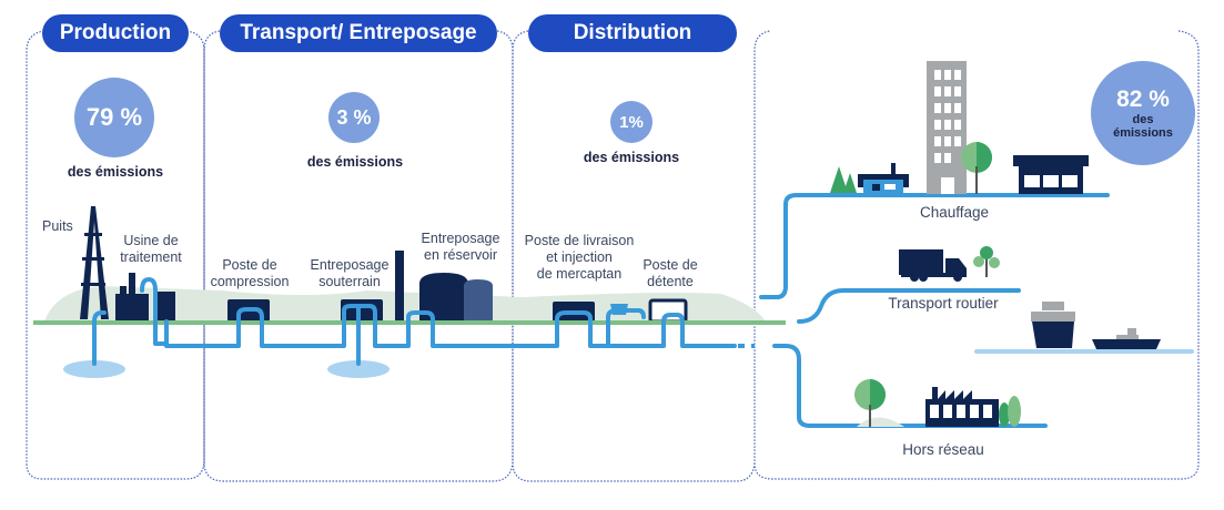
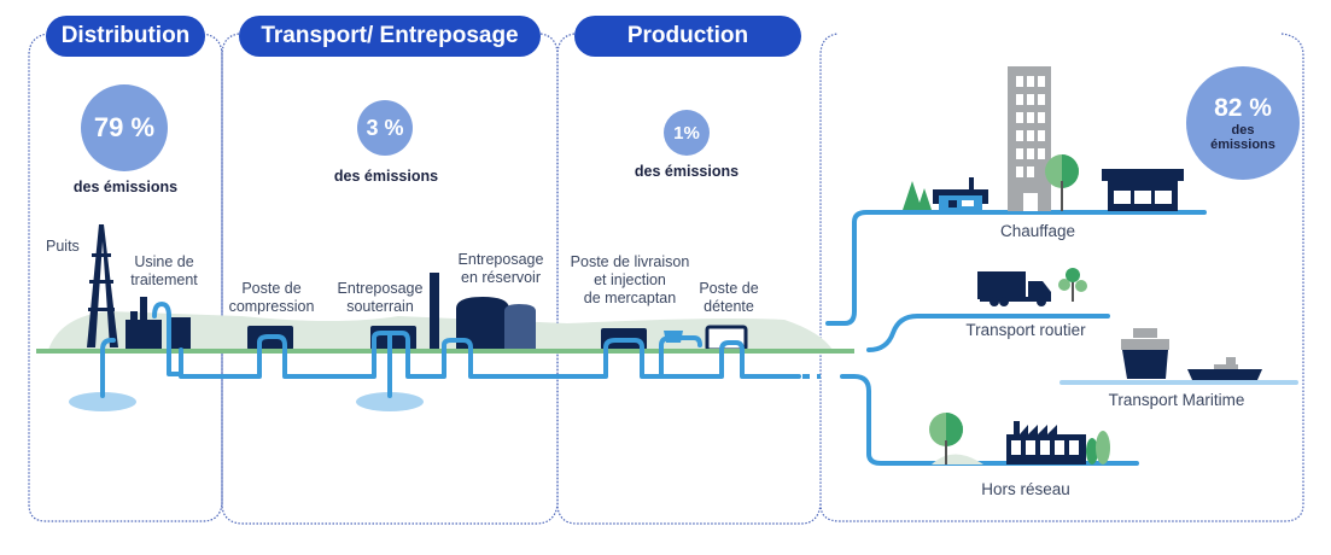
- Production
+ Distribution
  Transport/ Entreposage
- Distribution
+ Production
  79 %
  des émissions
  3 %
  des émissions
  1%
  des émissions
  82 %
  des
  émissions
  Puits
  Usine de
  traitement
  Poste de
  compression
  Entreposage
  souterrain
  Entreposage
  en réservoir
  Poste de livraison
  et injection
  de mercaptan
  Poste de
  détente
  Chauffage
  Transport routier
+ Transport Maritime
  Hors réseau
